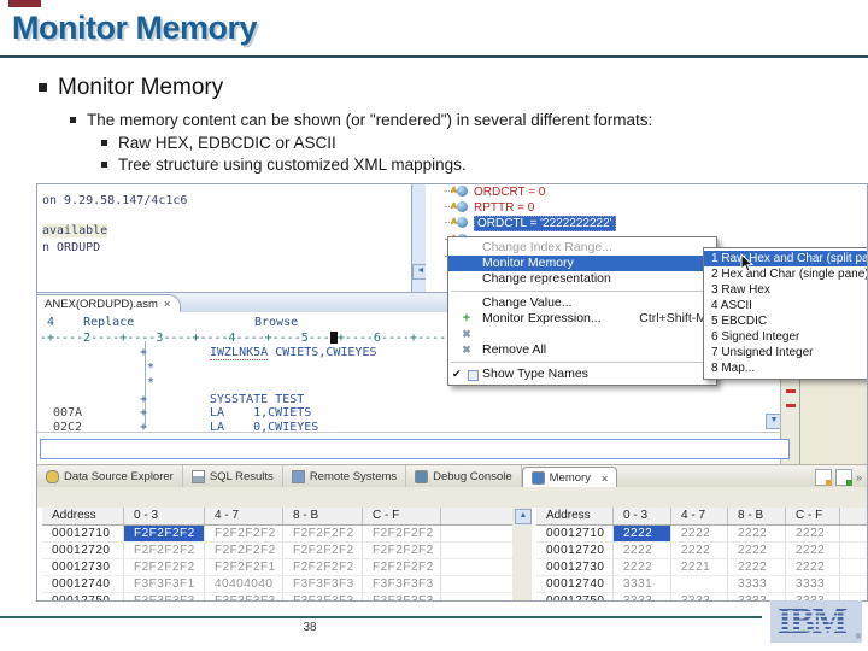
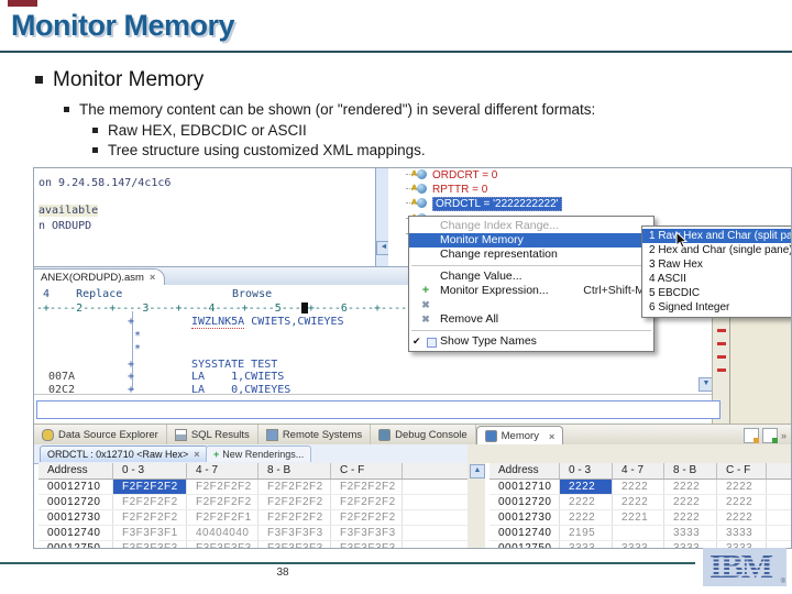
  Monitor Memory
  Monitor Memory
  The memory content can be shown (or "rendered") in several different formats:
  Raw HEX, EDBCDIC or ASCII
  Tree structure using customized XML mappings.
- on 9.29.58.147/4c1c6
+ on 9.24.58.147/4c1c6
  available
  n ORDUPD
  ORDCRT = 0
  RPTTR = 0
  ORDCTL = '2222222222'
  ANEX(ORDUPD).asm ×
  4 Replace
  Browse
  -+----2----+----3----+----4----+----5--- +----6----+----
  +
  IWZLNK5A CWIETS,CWIEYES
  *
  *
  +
  SYSSTATE TEST
  007A
  +
  LA 1,CWIETS
  02C2
  +
  LA 0,CWIEYES
  Data Source Explorer
  SQL Results
  Remote Systems
  Debug Console
  Memory
  ×
  »
+ ORDCTL : 0x12710 <Raw Hex> ×
+ + New Renderings...
  Address
  0 - 3
  4 - 7
  8 - B
  C - F
  00012710
  F2F2F2F2
  F2F2F2F2
  F2F2F2F2
  F2F2F2F2
  00012720
  F2F2F2F2
  F2F2F2F2
  F2F2F2F2
  F2F2F2F2
  00012730
  F2F2F2F2
  F2F2F2F1
  F2F2F2F2
  F2F2F2F2
  00012740
  F3F3F3F1
  40404040
  F3F3F3F3
  F3F3F3F3
  Address
  0 - 3
  4 - 7
  8 - B
  C - F
  00012710
  2222
  2222
  2222
  2222
  00012720
  2222
  2222
  2222
  2222
  00012730
  2222
  2221
  2222
  2222
  00012740
- 3331
+ 2195
  3333
  3333
  Change Index Range...
  Monitor Memory
  Change representation
  Change Value...
  +
  Monitor Expression...
  Ctrl+Shift-M
  ✖
  ✖
  Remove All
  ✔
  Show Type Names
  1 Ra Hex and Char (split pa
  2 Hex and Char (single pane)
  3 Raw Hex
  4 ASCII
  5 EBCDIC
  6 Signed Integer
- 7 Unsigned Integer
- 8 Map...
  38
